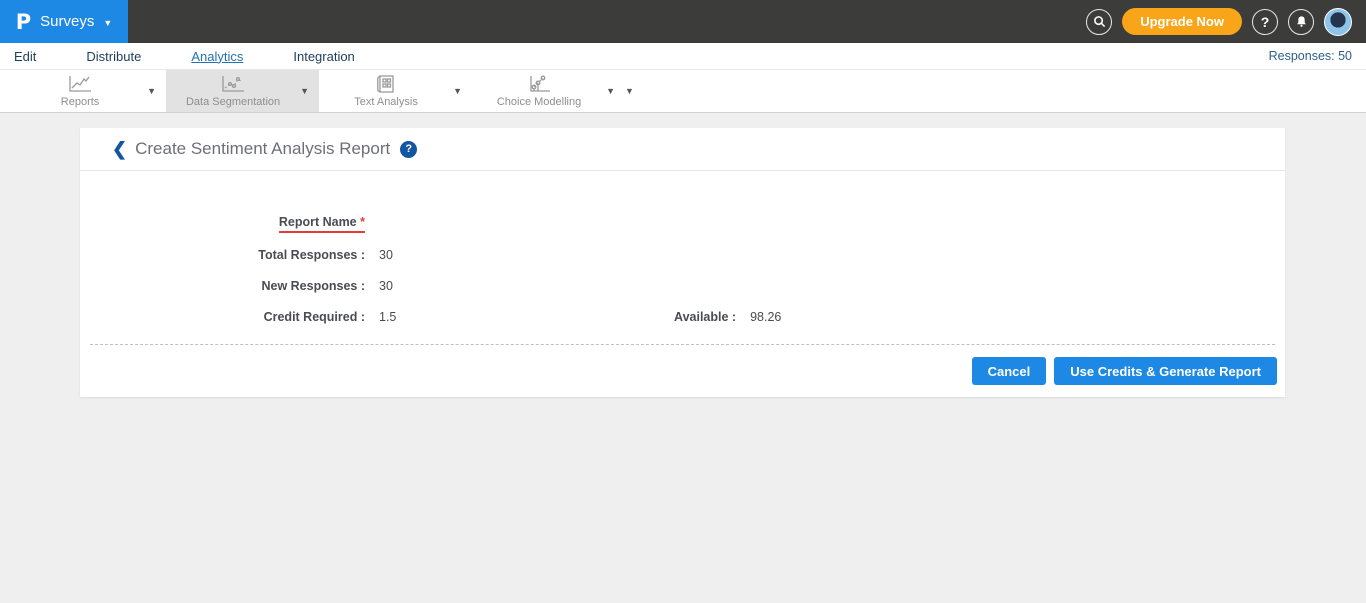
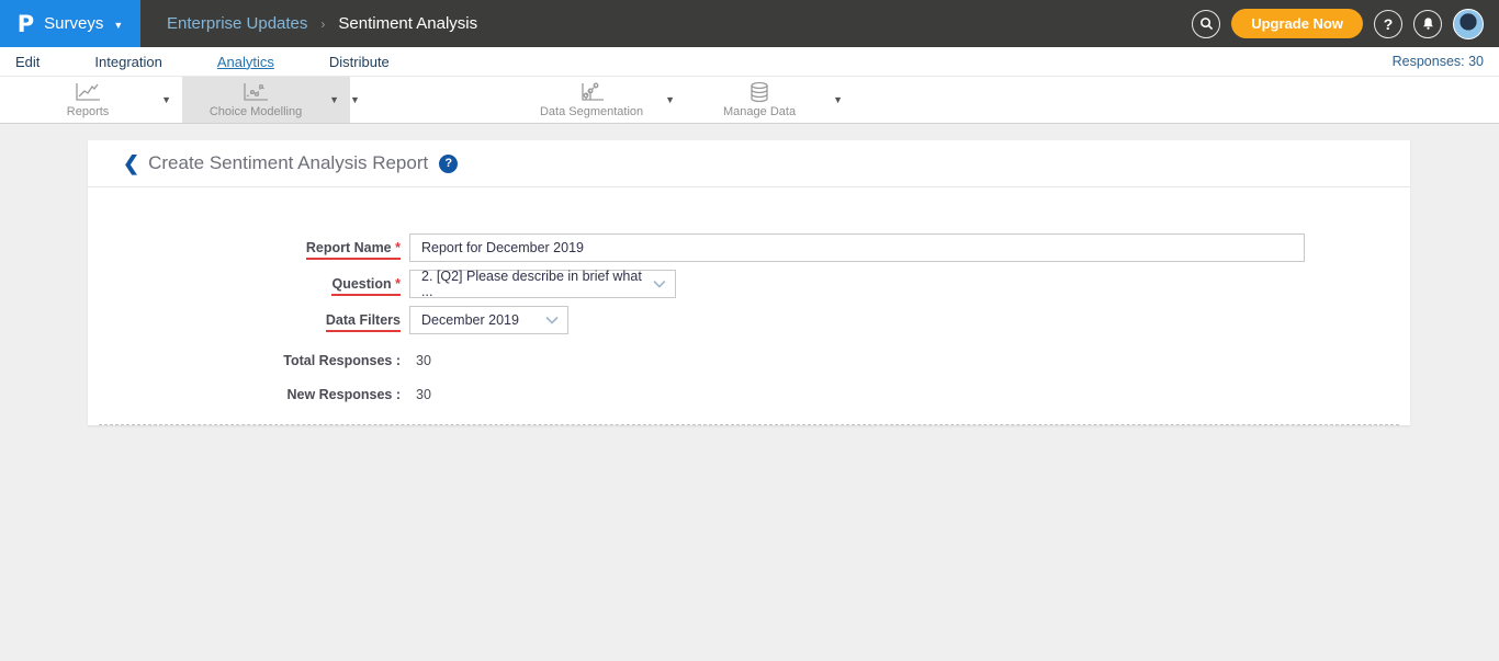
  P
  Surveys
  ▼
+ Enterprise Updates
+ ›
+ Sentiment Analysis
  Upgrade Now
  ?
  Edit
- Distribute
+ Integration
  Analytics
- Integration
+ Distribute
- Responses: 50
+ Responses: 30
  Reports
  ▼
- Data Segmentation
+ Choice Modelling
  ▼
- Text Analysis
  ▼
- Choice Modelling
+ Data Segmentation
  ▼
+ Manage Data
  ▼
  ❮
  Create Sentiment Analysis Report
  ?
  Report Name *
+ Report for December 2019
+ Question *
+ 2. [Q2] Please describe in brief what ...
+ Data Filters
+ December 2019
  Total Responses :
  30
  New Responses :
  30
- Credit Required :
- 1.5
- Available :
- 98.26
- Cancel
- Use Credits & Generate Report
